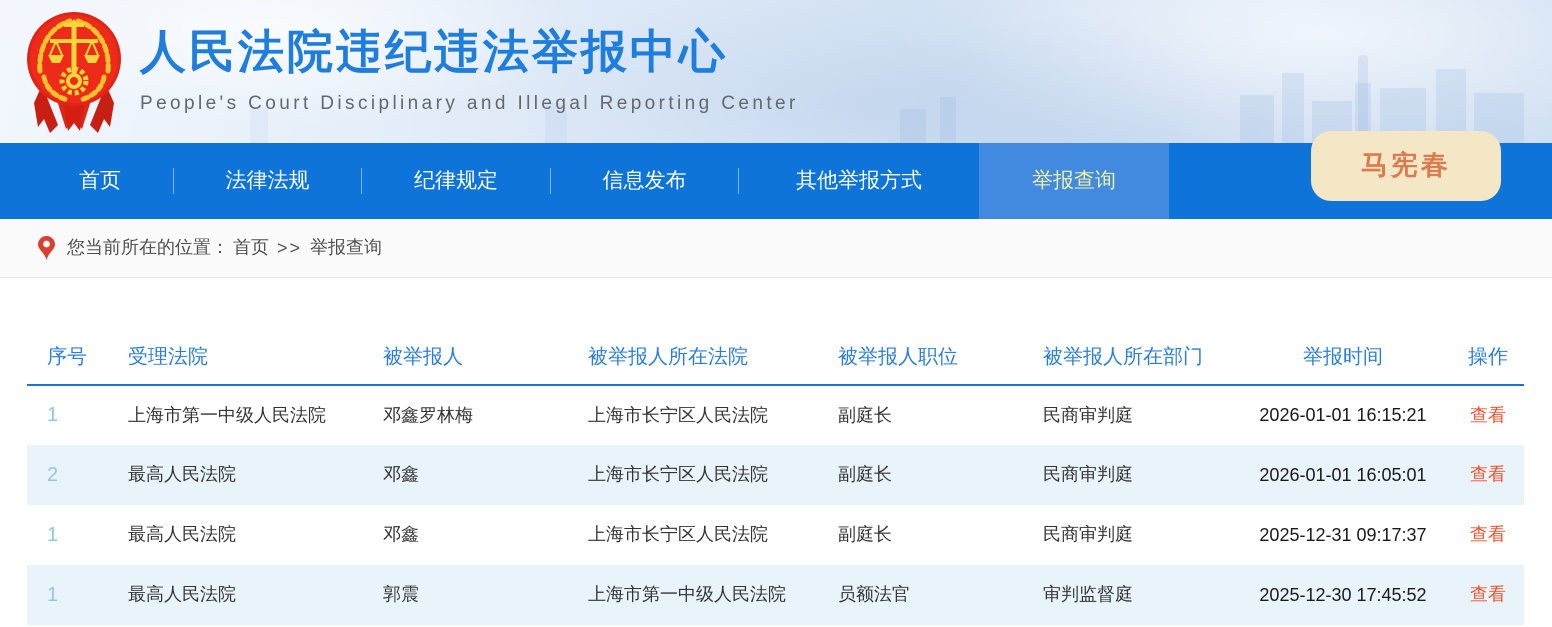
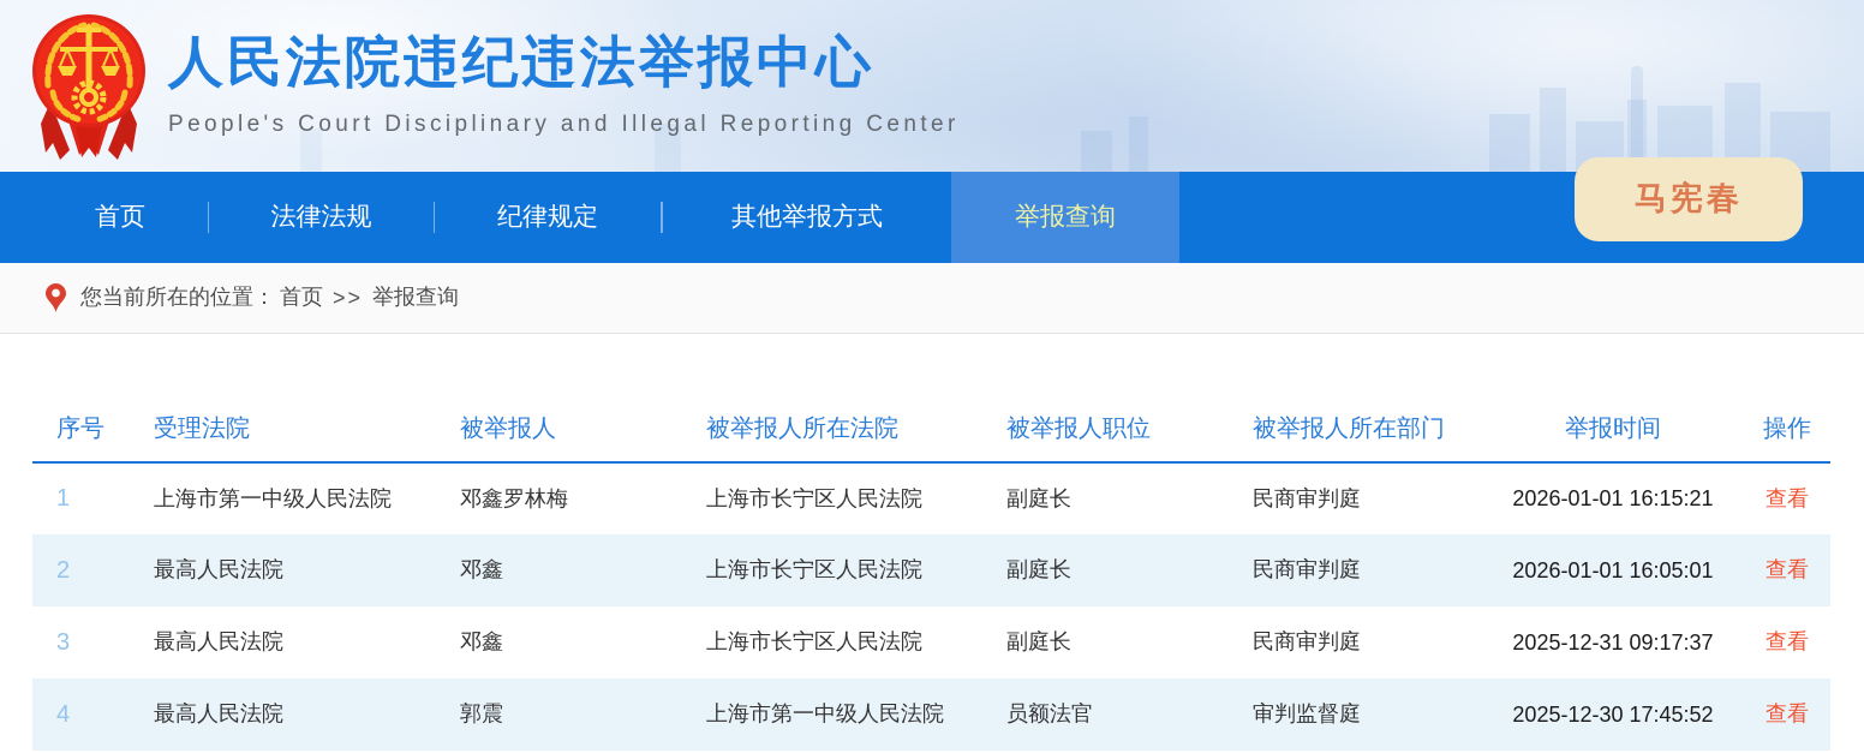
  人民法院违纪违法举报中心
  People's Court Disciplinary and Illegal Reporting Center
  首页
  法律法规
  纪律规定
- 信息发布
  其他举报方式
  举报查询
  马宪春
  您当前所在的位置：
  首页
  >>
  举报查询
  序号	受理法院	被举报人	被举报人所在法院	被举报人职位	被举报人所在部门	举报时间	操作
  1	上海市第一中级人民法院	邓鑫罗林梅	上海市长宁区人民法院	副庭长	民商审判庭	2026-01-01 16:15:21	查看
  2	最高人民法院	邓鑫	上海市长宁区人民法院	副庭长	民商审判庭	2026-01-01 16:05:01	查看
- 1	最高人民法院	邓鑫	上海市长宁区人民法院	副庭长	民商审判庭	2025-12-31 09:17:37	查看
+ 3	最高人民法院	邓鑫	上海市长宁区人民法院	副庭长	民商审判庭	2025-12-31 09:17:37	查看
- 1	最高人民法院	郭震	上海市第一中级人民法院	员额法官	审判监督庭	2025-12-30 17:45:52	查看
+ 4	最高人民法院	郭震	上海市第一中级人民法院	员额法官	审判监督庭	2025-12-30 17:45:52	查看
